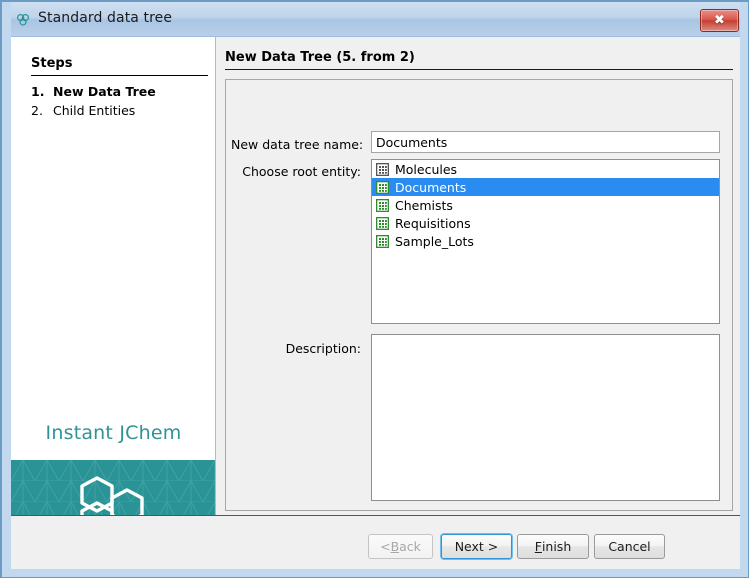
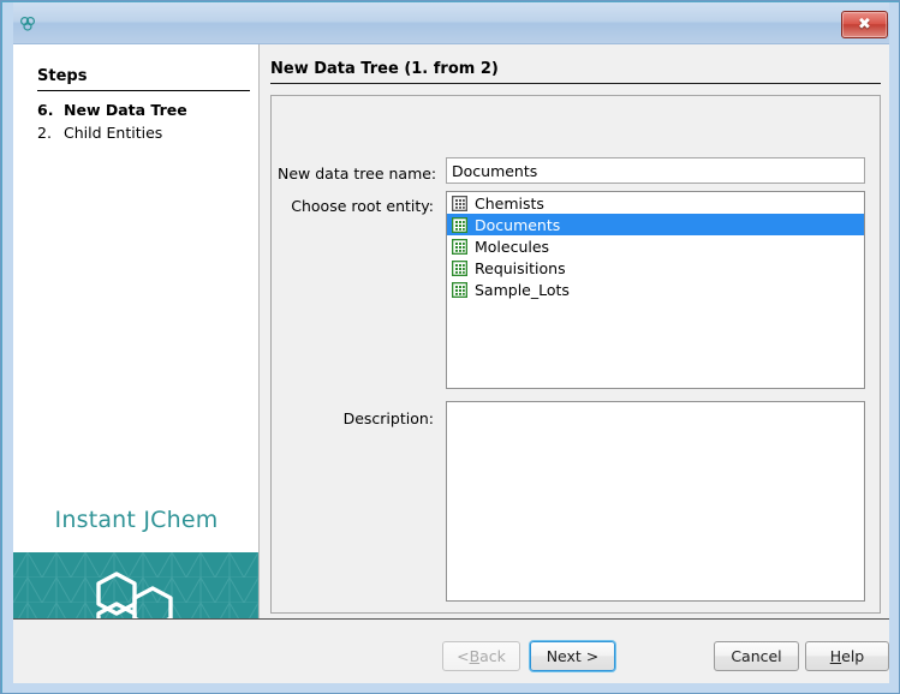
- Standard data tree
  ✖
  Steps
- 1.
+ 6.
  New Data Tree
  2.
  Child Entities
  Instant JChem
- New Data Tree (5. from 2)
+ New Data Tree (1. from 2)
  New data tree name
  Documents
  Choose root entity:
- Molecules
+ Chemists
  Documents
- Chemists
+ Molecules
  Requisitions
  Sample_Lots
  Description:
  <
  B
  ack
  Next >
- F
- inish
  Cancel
+ H
+ elp
